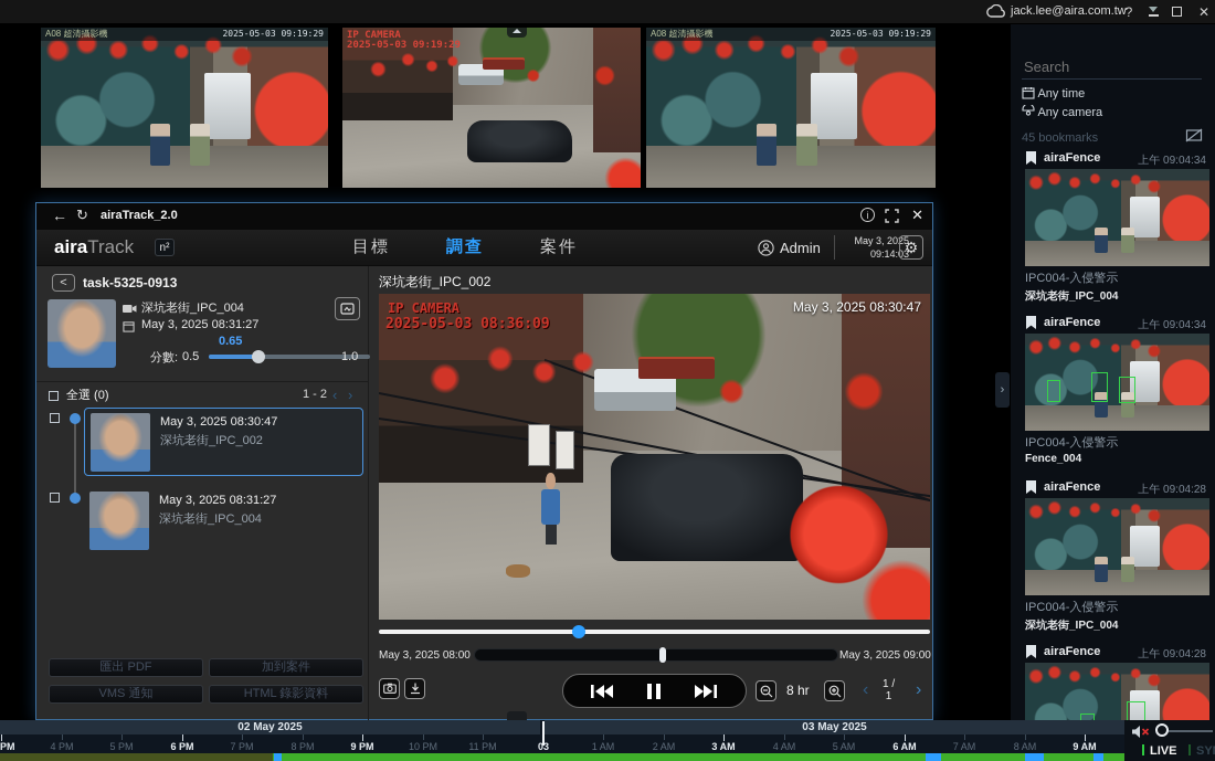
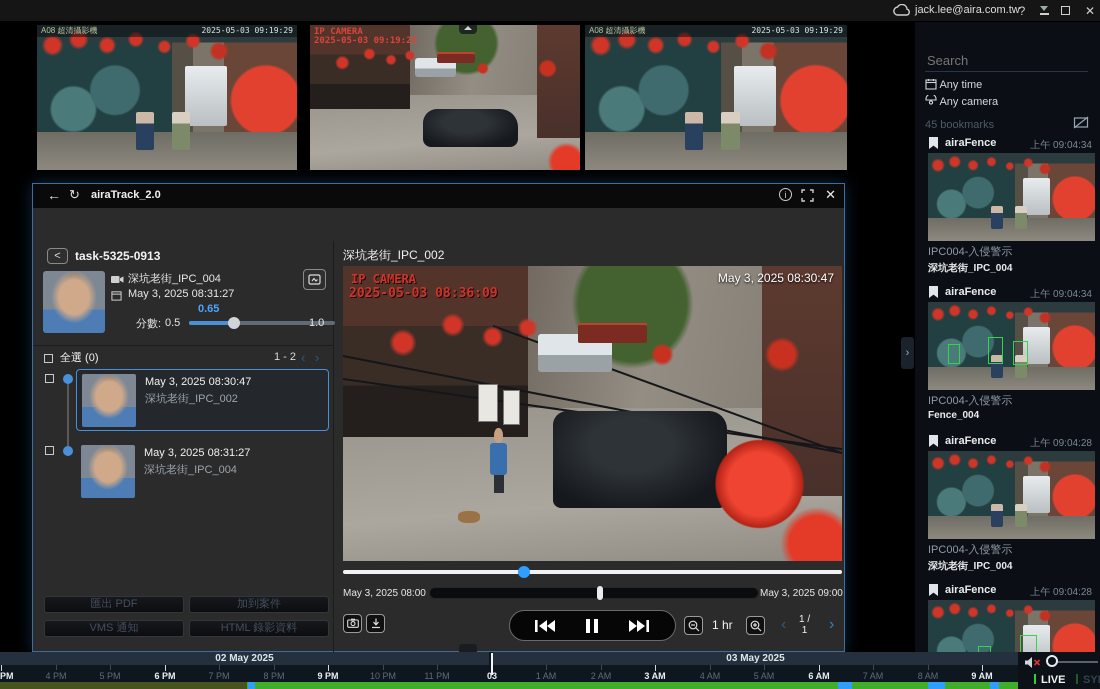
  jack.lee@aira.com.tw
  ?
  ✕
  A08 超清攝影機
  2025-05-03 09:19:29
  IP CAMERA
  2025-05-03 09:19:29
  A08 超清攝影機
  2025-05-03 09:19:29
  Search
  Any time
  Any camera
  45 bookmarks
  airaFence
  上午 09:04:34
  IPC004-入侵警示
  深坑老街_IPC_004
  airaFence
  上午 09:04:34
  IPC004-入侵警示
  Fence_004
  airaFence
  上午 09:04:28
  IPC004-入侵警示
  深坑老街_IPC_004
  airaFence
  上午 09:04:28
  ›
  ←
  ↻
  airaTrack_2.0
  i
  ✕
- airaTrack
- n²
- 目標
- 調查
- 案件
- Admin
- May 3, 2025
- 09:14:03
- ⚙
  <
  task-5325-0913
  深坑老街_IPC_004
  May 3, 2025 08:31:27
  0.65
  分數:
  0.5
  1.0
  全選 (0)
  1 - 2
  ‹
  ›
  May 3, 2025 08:30:47
  深坑老街_IPC_002
  May 3, 2025 08:31:27
  深坑老街_IPC_004
  匯出 PDF
  加到案件
  VMS 通知
  HTML 錄影資料
  深坑老街_IPC_002
  IP CAMERA
  2025-05-03 08:36:09
  May 3, 2025 08:30:47
  May 3, 2025 08:00
  May 3, 2025 09:00
- 8 hr
+ 1 hr
  ‹
  1 /
  1
  ›
  02 May 2025
  03 May 2025
  4 PM
  5 PM
  6 PM
  7 PM
  8 PM
  9 PM
  10 PM
  11 PM
  03
  1 AM
  2 AM
  3 AM
  4 AM
  5 AM
  6 AM
  7 AM
  8 AM
  9 AM
  LIVE
